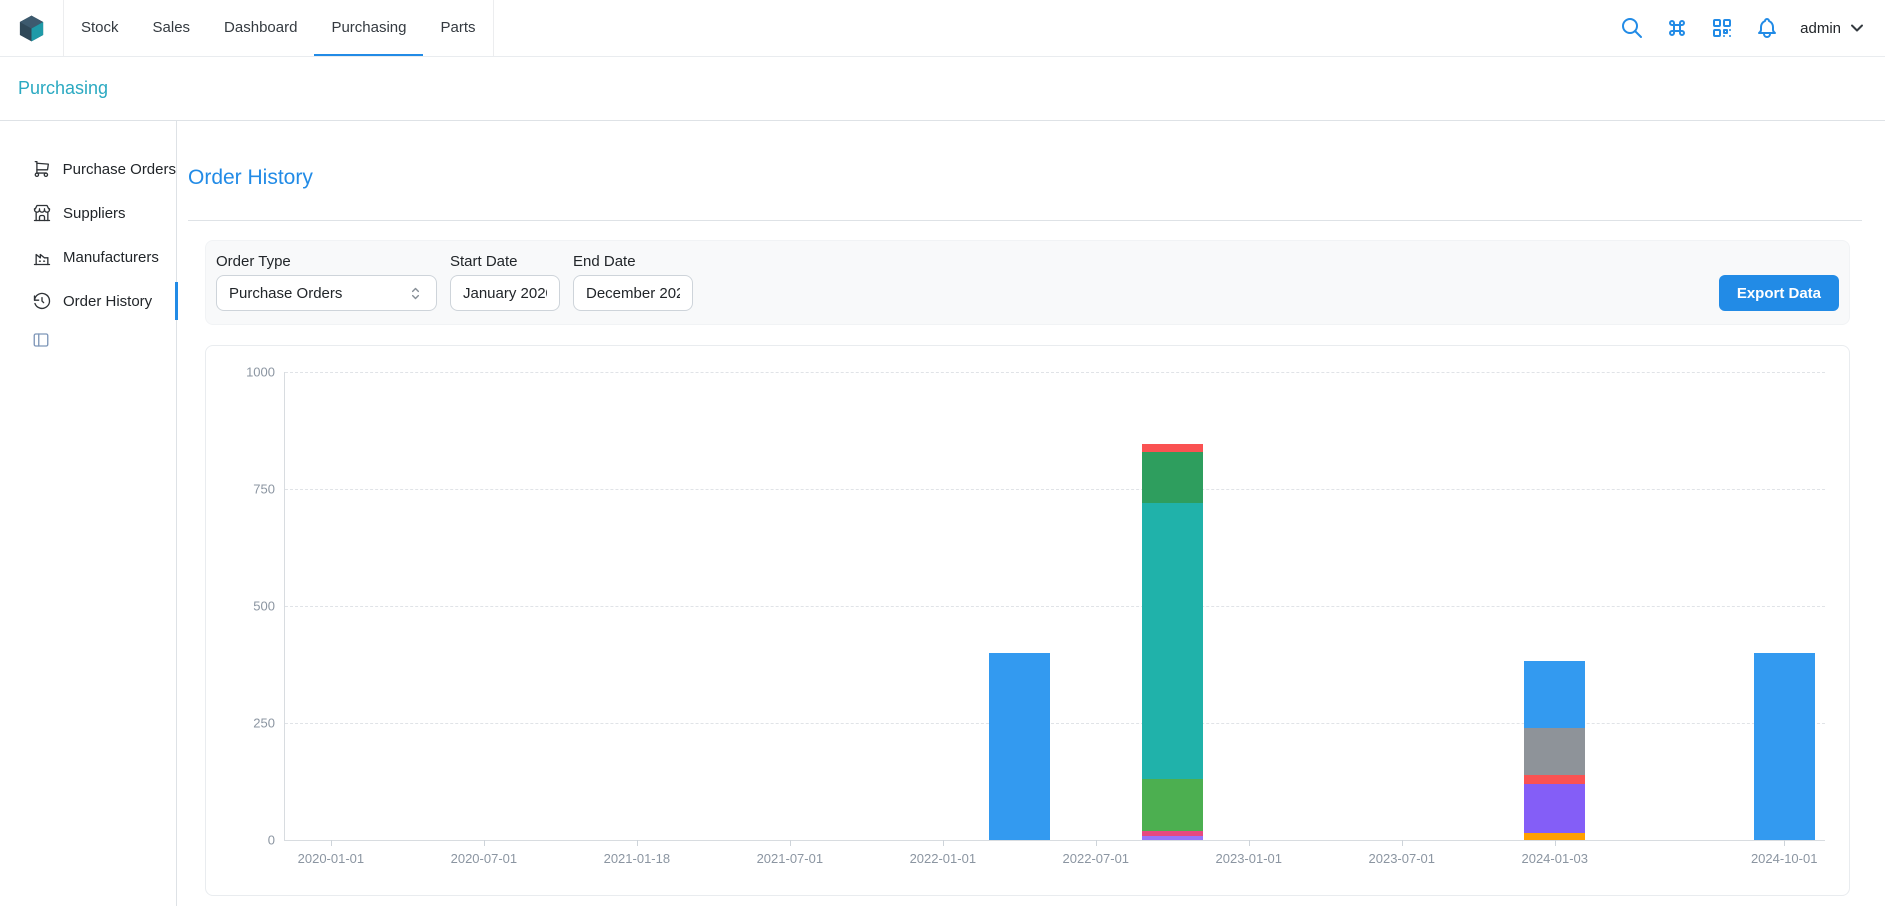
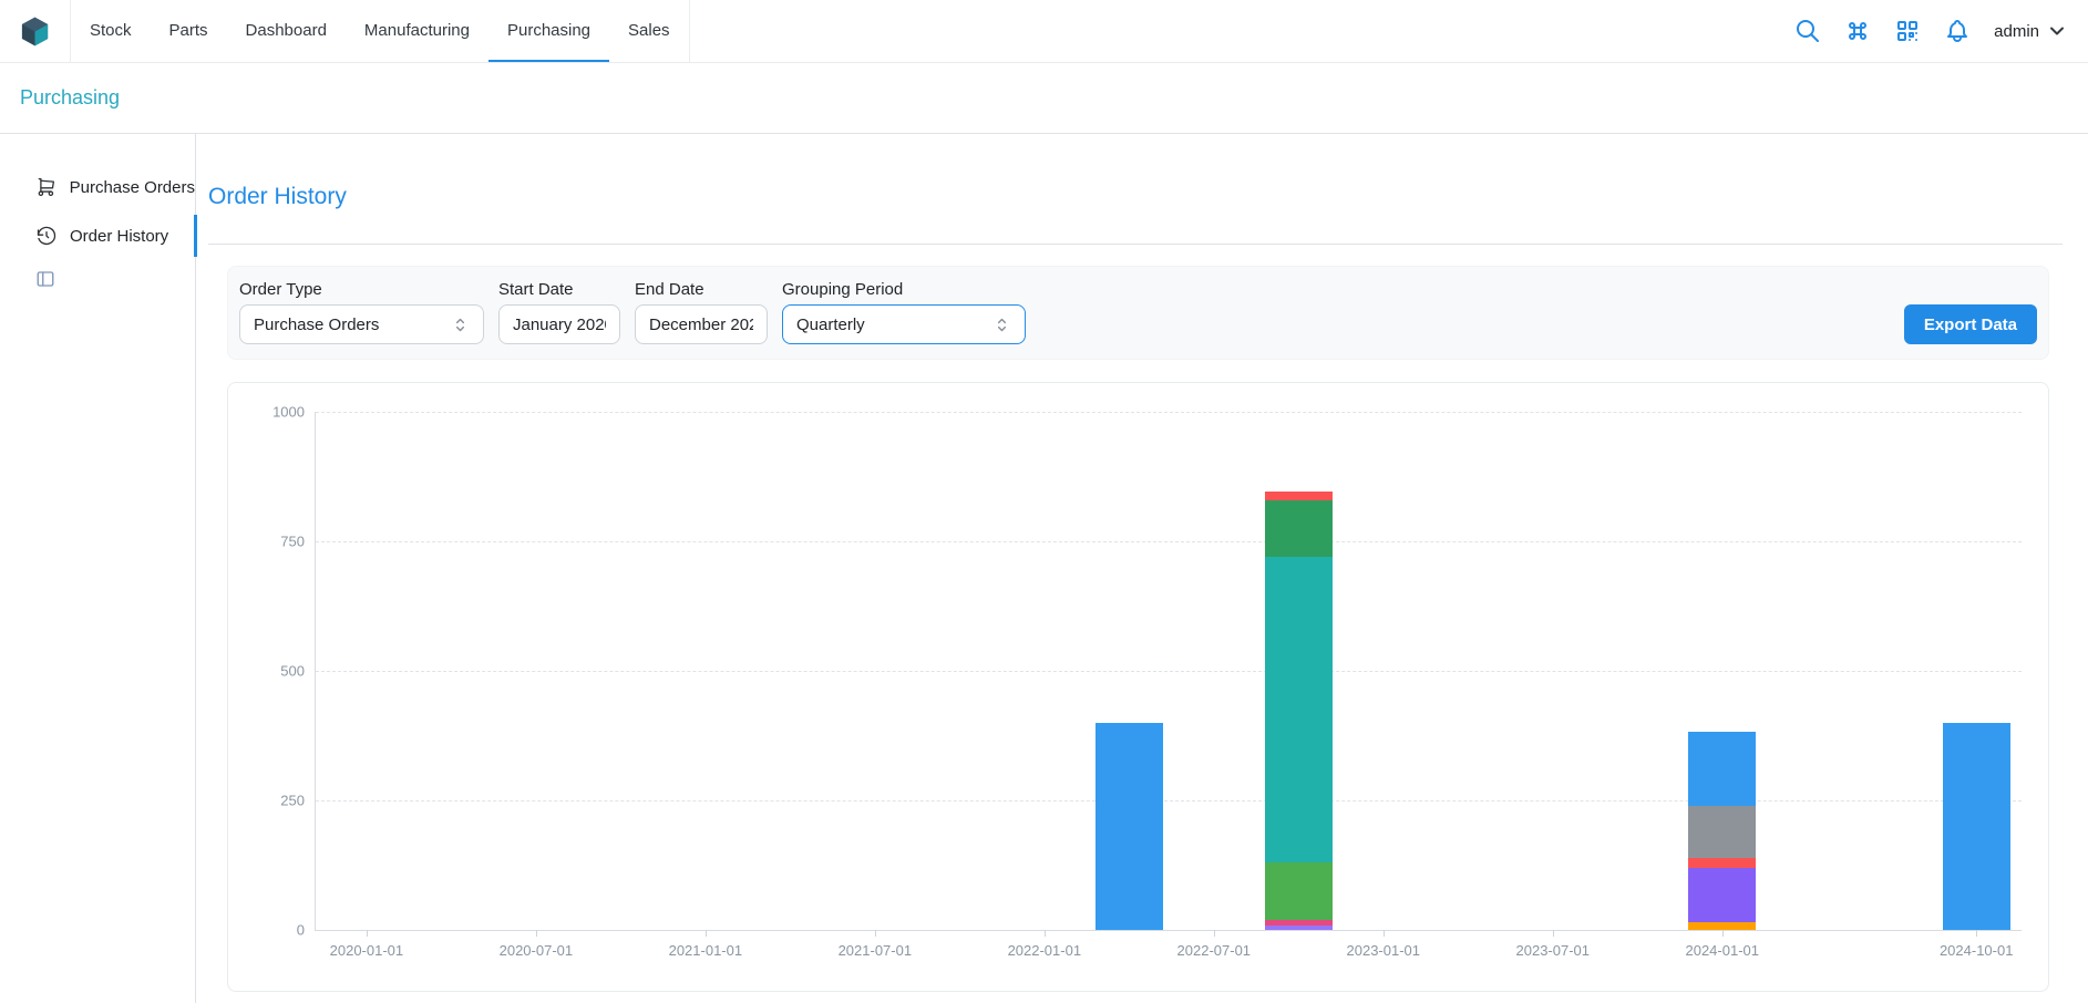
  Stock
- Sales
+ Parts
  Dashboard
+ Manufacturing
  Purchasing
- Parts
+ Sales
  admin
  Purchasing
  Purchase Orders
- Suppliers
- Manufacturers
  Order History
  Order History
  Order Type
  Purchase Orders
  Start Date
  January 202
  End Date
  December 20
+ Grouping Period
+ Quarterly
  Export Data
  0
  250
  500
  750
  1000
  2020-01-01
  2020-07-01
- 2021-01-18
+ 2021-01-01
  2021-07-01
  2022-01-01
  2022-07-01
  2023-01-01
  2023-07-01
- 2024-01-03
+ 2024-01-01
  2024-10-01
